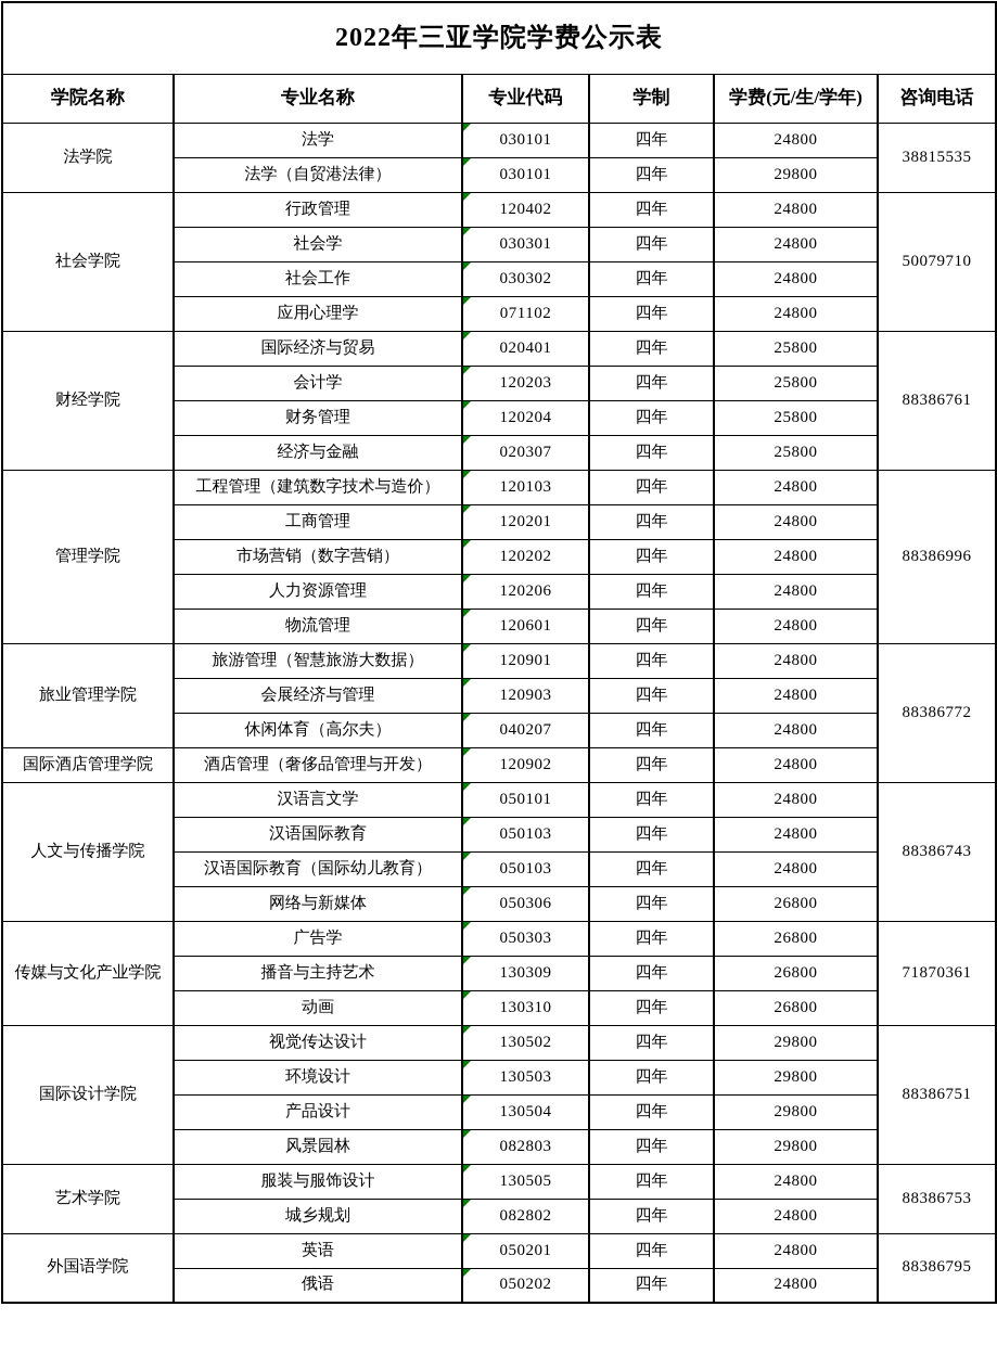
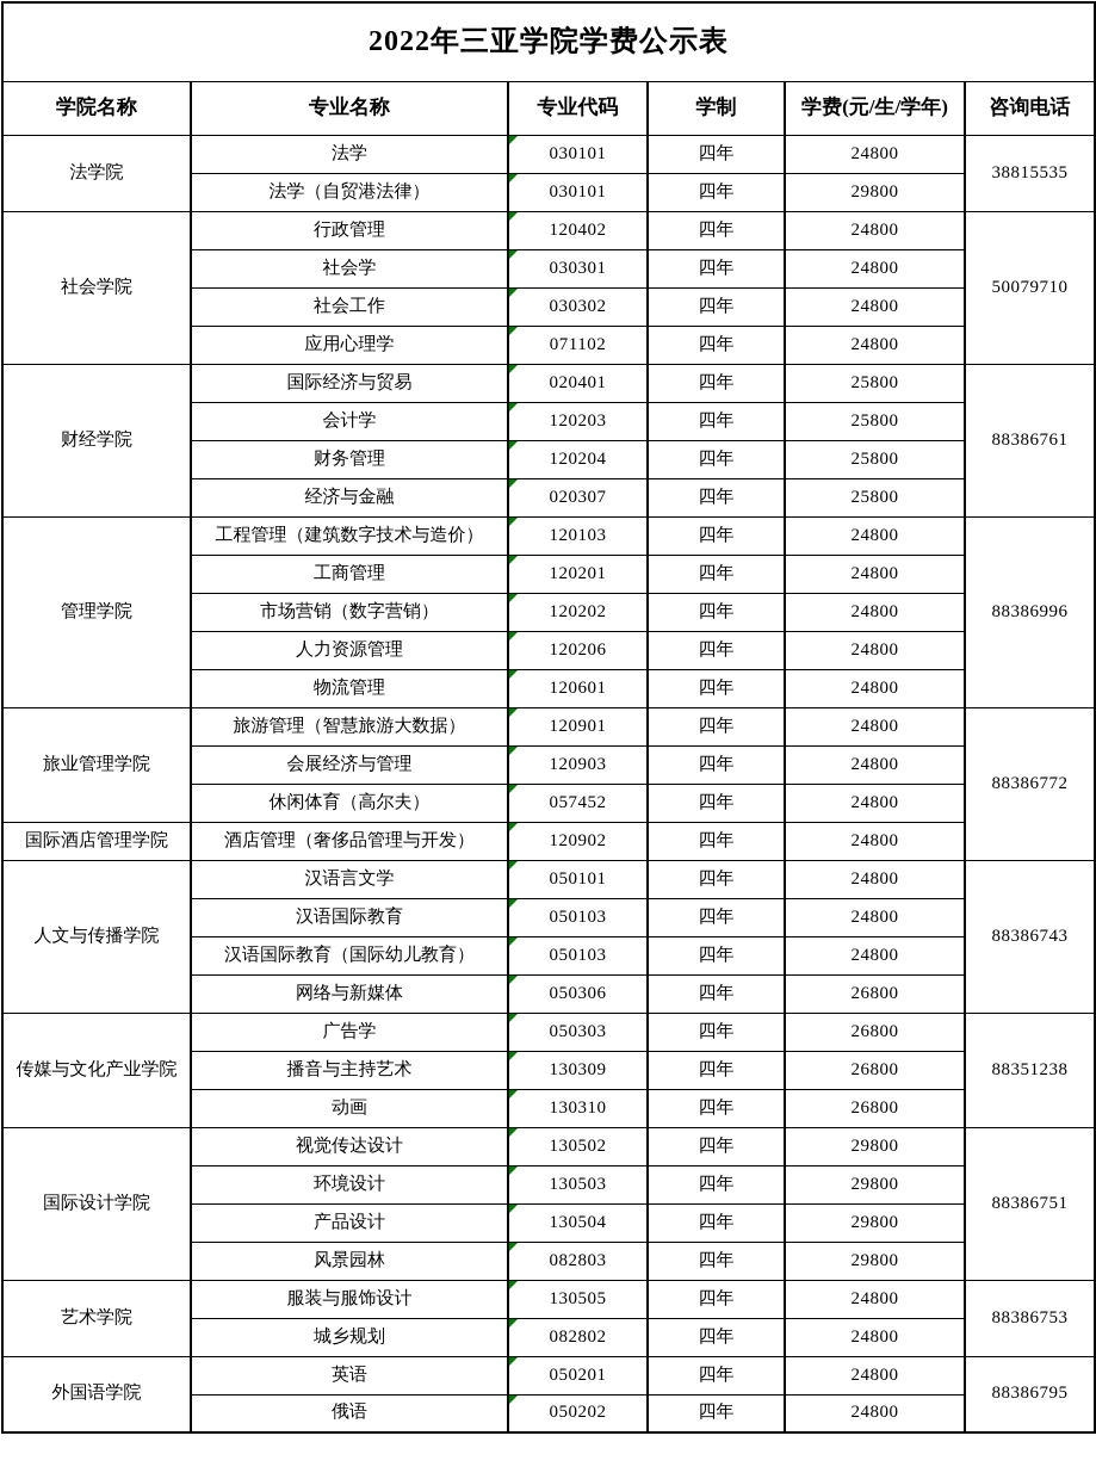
  2022年三亚学院学费公示表
  学院名称	专业名称	专业代码	学制	学费(元/生/学年)	咨询电话
  法学院	法学	030101	四年	24800	38815535
  法学（自贸港法律）	030101	四年	29800
  社会学院	行政管理	120402	四年	24800	50079710
  社会学	030301	四年	24800
  社会工作	030302	四年	24800
  应用心理学	071102	四年	24800
  财经学院	国际经济与贸易	020401	四年	25800	88386761
  会计学	120203	四年	25800
  财务管理	120204	四年	25800
  经济与金融	020307	四年	25800
  管理学院	工程管理（建筑数字技术与造价）	120103	四年	24800	88386996
  工商管理	120201	四年	24800
  市场营销（数字营销）	120202	四年	24800
  人力资源管理	120206	四年	24800
  物流管理	120601	四年	24800
  旅业管理学院	旅游管理（智慧旅游大数据）	120901	四年	24800	88386772
  会展经济与管理	120903	四年	24800
- 休闲体育（高尔夫）	040207	四年	24800
+ 休闲体育（高尔夫）	057452	四年	24800
  国际酒店管理学院	酒店管理（奢侈品管理与开发）	120902	四年	24800
  人文与传播学院	汉语言文学	050101	四年	24800	88386743
  汉语国际教育	050103	四年	24800
  汉语国际教育（国际幼儿教育）	050103	四年	24800
  网络与新媒体	050306	四年	26800
- 传媒与文化产业学院	广告学	050303	四年	26800	71870361
+ 传媒与文化产业学院	广告学	050303	四年	26800	88351238
  播音与主持艺术	130309	四年	26800
  动画	130310	四年	26800
  国际设计学院	视觉传达设计	130502	四年	29800	88386751
  环境设计	130503	四年	29800
  产品设计	130504	四年	29800
  风景园林	082803	四年	29800
  艺术学院	服装与服饰设计	130505	四年	24800	88386753
  城乡规划	082802	四年	24800
  外国语学院	英语	050201	四年	24800	88386795
  俄语	050202	四年	24800
